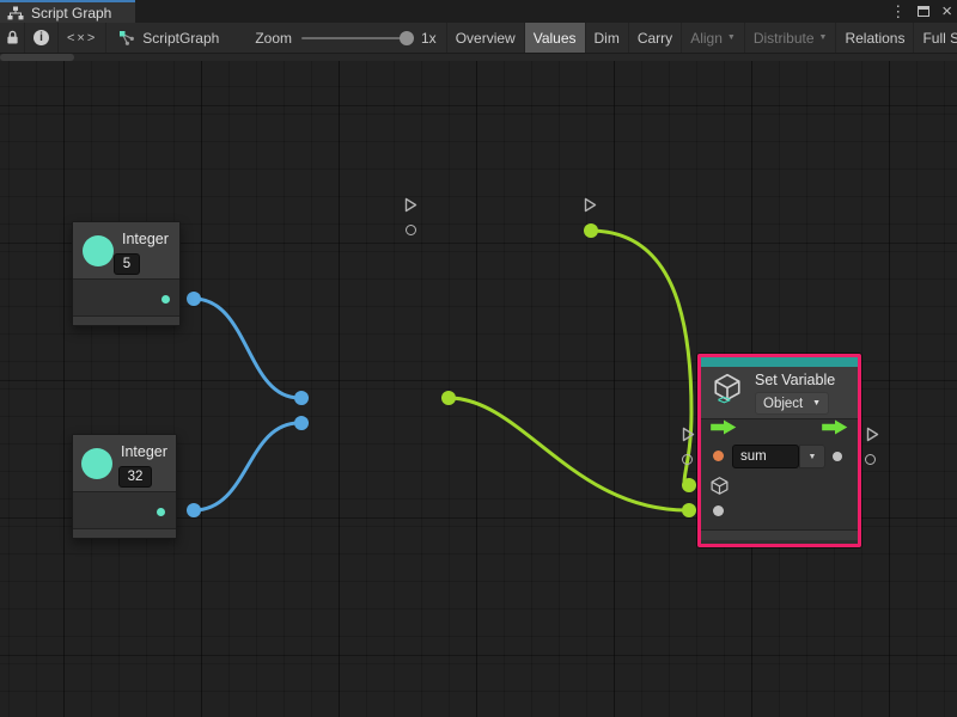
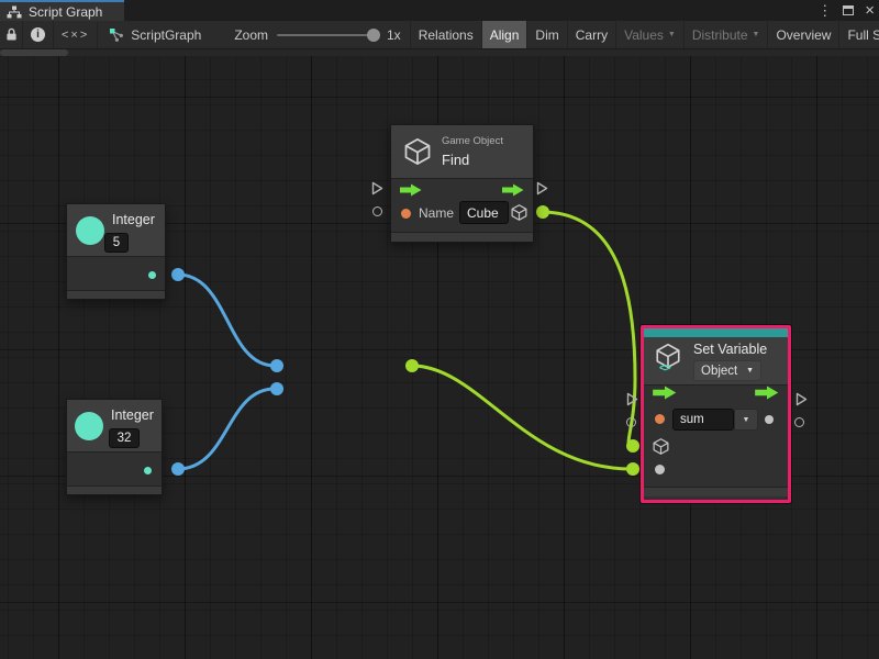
  Script Graph
  ⋮
  ×
  i
  <×>
  ScriptGraph
  Zoom
  1x
- Overview
+ Relations
- Values
+ Align
  Dim
  Carry
- Align
+ Values
  Distribute
- Relations
+ Overview
  Integer
  5
  Integer
  32
+ Game Object
+ Find
+ Name
+ Cube
  <>
  Set Variable
  Object
  sum
